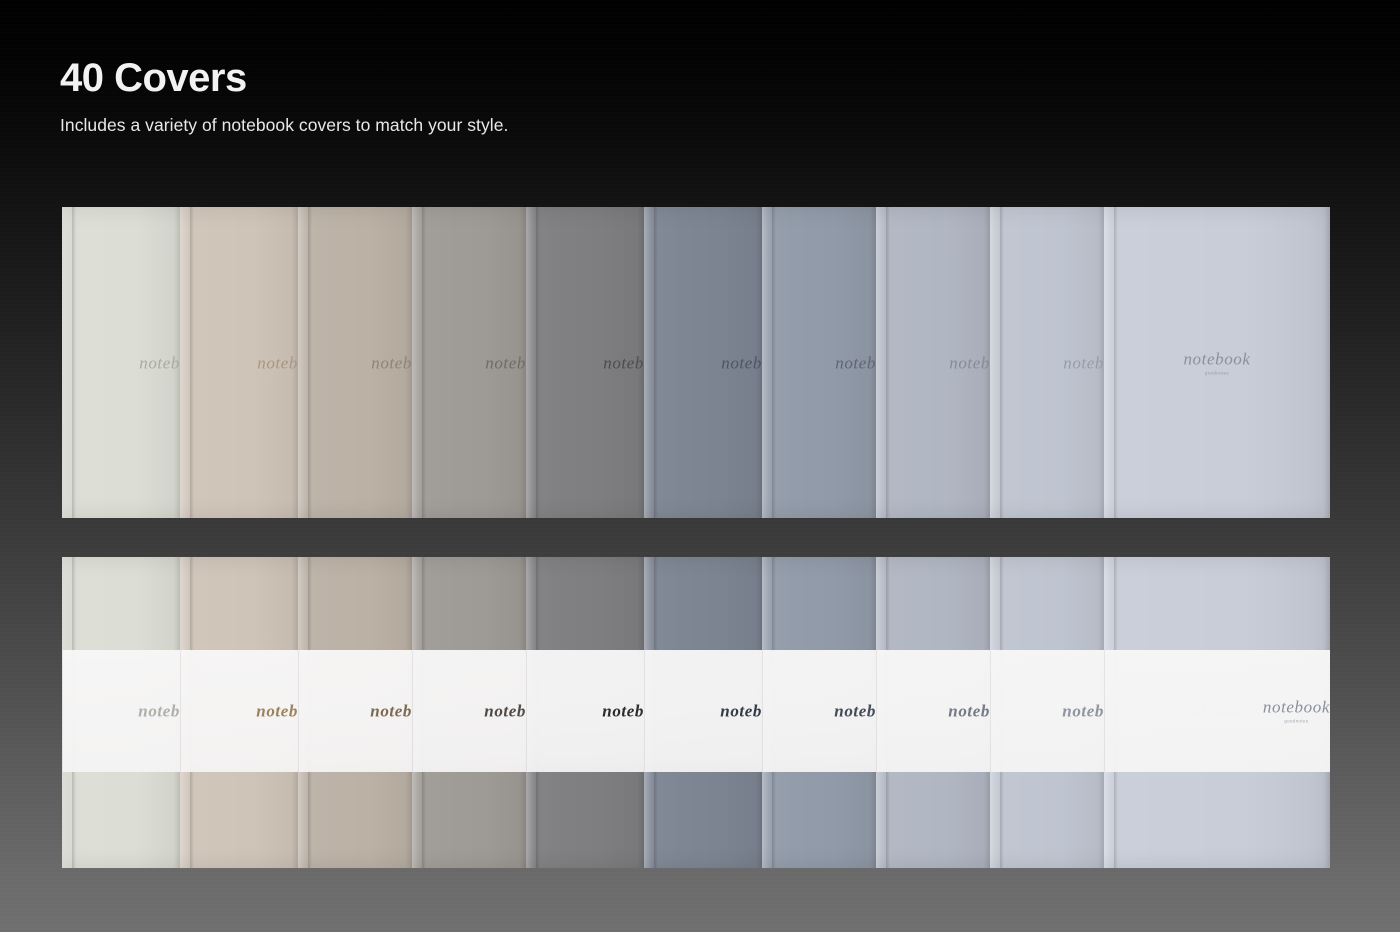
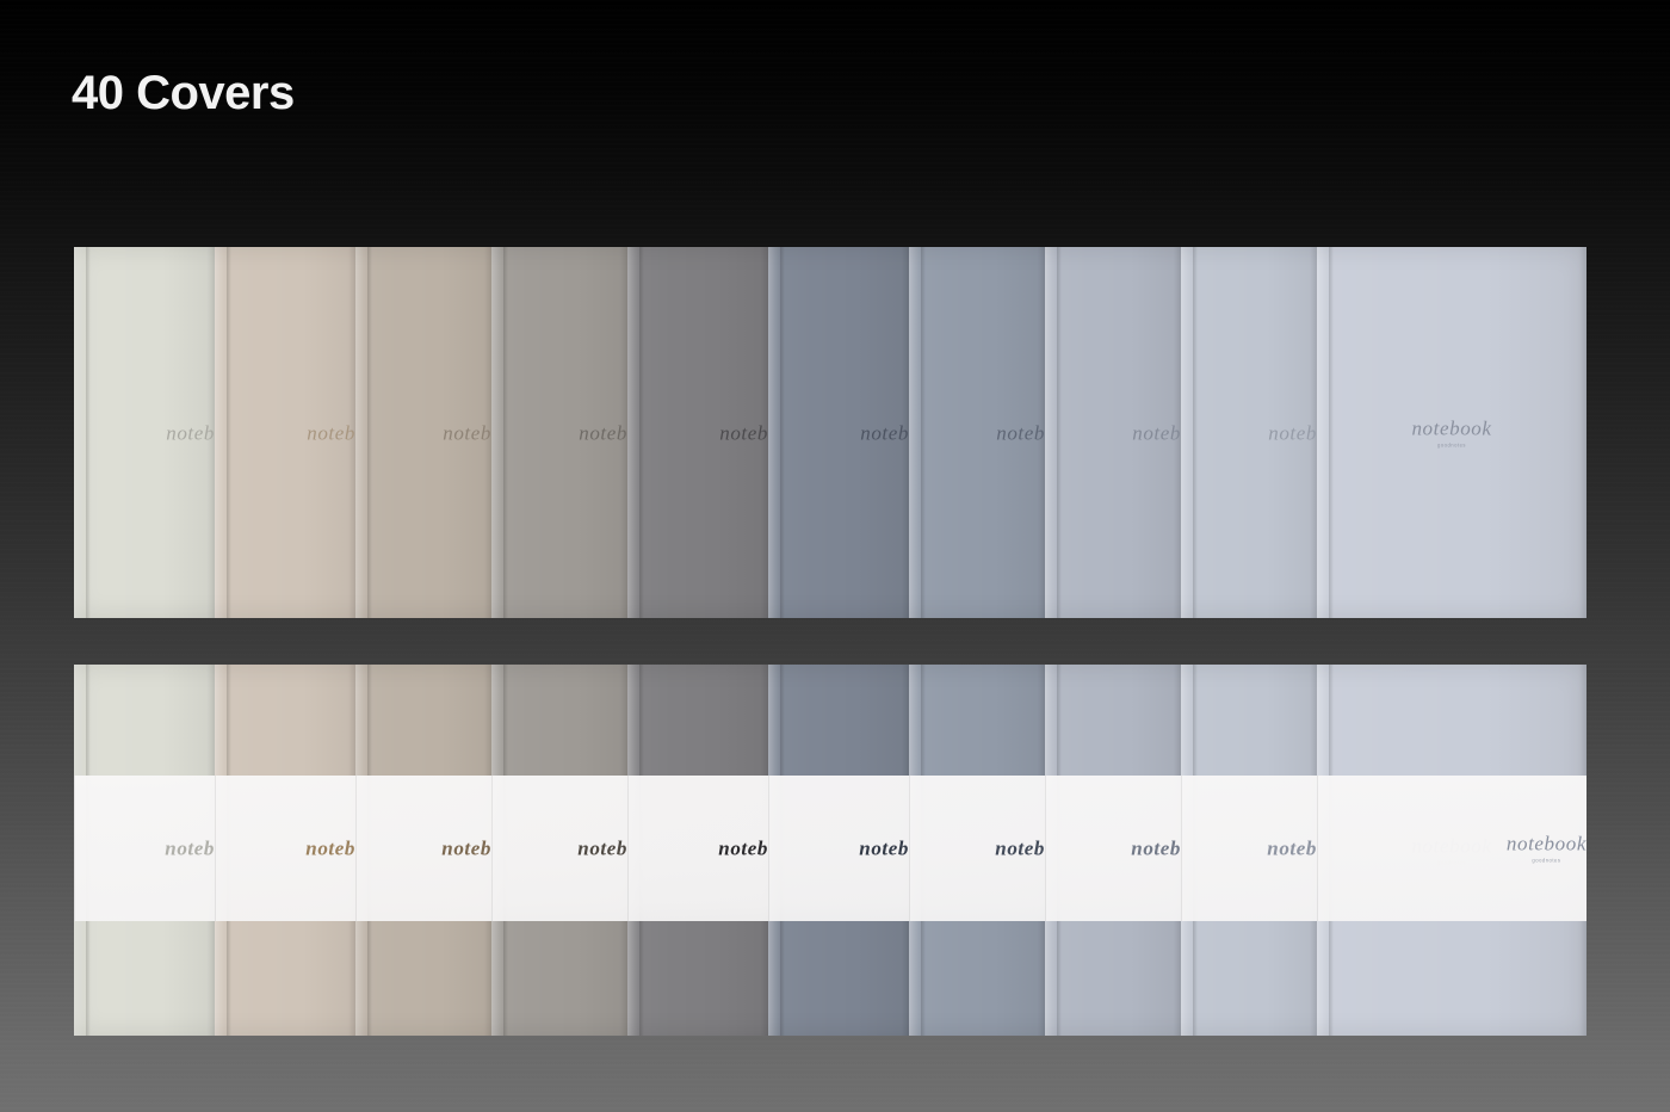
  40 Covers
- Includes a variety of notebook covers to match your style.
  noteb
  noteb
  noteb
  noteb
  noteb
  noteb
  noteb
  noteb
  noteb
  notebook
  noteb
  noteb
  noteb
  noteb
  noteb
  noteb
  noteb
  noteb
  noteb
  notebook
